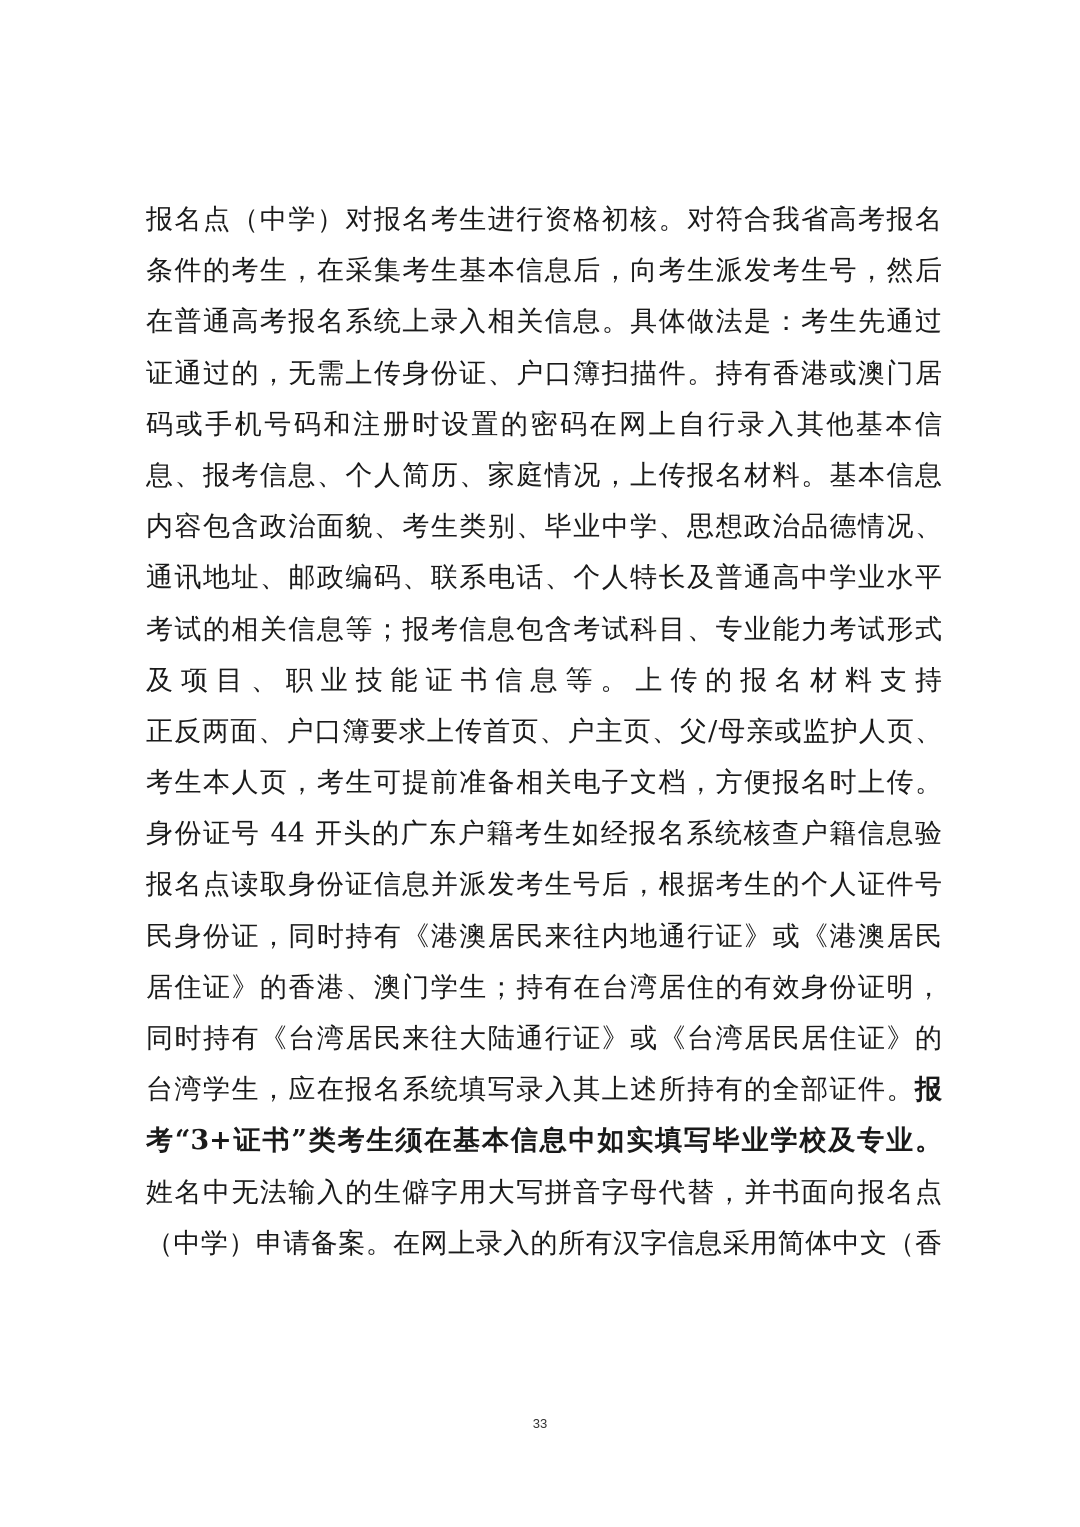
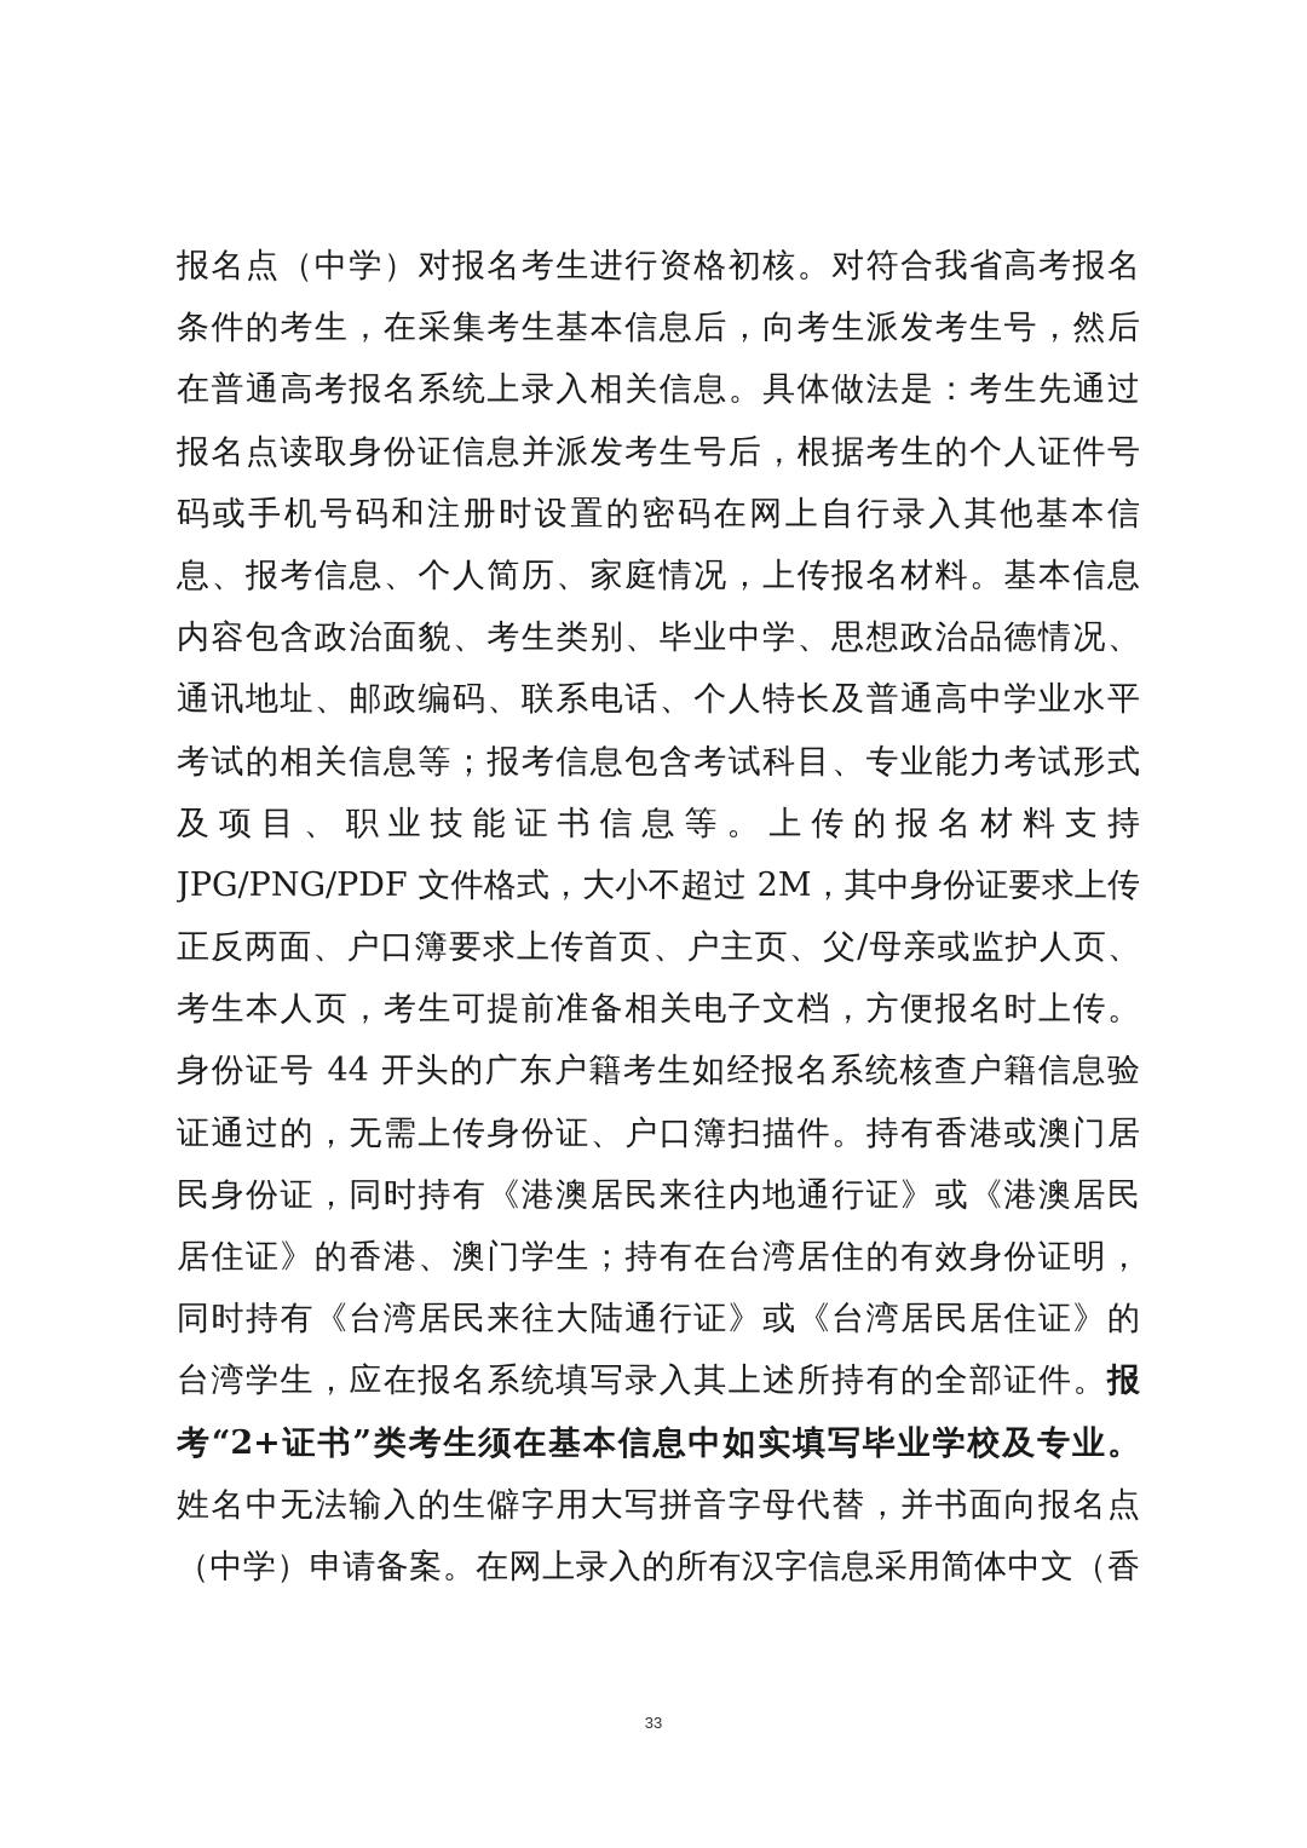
  报名点（中学）对报名考生进行资格初核。对符合我省高考报名
  条件的考生，在采集考生基本信息后，向考生派发考生号，然后
  在普通高考报名系统上录入相关信息。具体做法是：考生先通过
- 证通过的，无需上传身份证、户口簿扫描件。持有香港或澳门居
+ 报名点读取身份证信息并派发考生号后，根据考生的个人证件号
  码或手机号码和注册时设置的密码在网上自行录入其他基本信
  息、报考信息、个人简历、家庭情况，上传报名材料。基本信息
  内容包含政治面貌、考生类别、毕业中学、思想政治品德情况、
  通讯地址、邮政编码、联系电话、个人特长及普通高中学业水平
  考试的相关信息等；报考信息包含考试科目、专业能力考试形式
  及项目、职业技能证书信息等。上传的报名材料支持
+ JPG/PNG/PDF 文件格式，大小不超过 2M，其中身份证要求上传
  正反两面、户口簿要求上传首页、户主页、父/母亲或监护人页、
  考生本人页，考生可提前准备相关电子文档，方便报名时上传。
  身份证号 44 开头的广东户籍考生如经报名系统核查户籍信息验
- 报名点读取身份证信息并派发考生号后，根据考生的个人证件号
+ 证通过的，无需上传身份证、户口簿扫描件。持有香港或澳门居
  民身份证，同时持有《港澳居民来往内地通行证》或《港澳居民
  居住证》的香港、澳门学生；持有在台湾居住的有效身份证明，
  同时持有《台湾居民来往大陆通行证》或《台湾居民居住证》的
  台湾学生，应在报名系统填写录入其上述所持有的全部证件。报
- 考“3+证书”类考生须在基本信息中如实填写毕业学校及专业。
+ 考“2+证书”类考生须在基本信息中如实填写毕业学校及专业。
  姓名中无法输入的生僻字用大写拼音字母代替，并书面向报名点
  （中学）申请备案。在网上录入的所有汉字信息采用简体中文（香
  33
